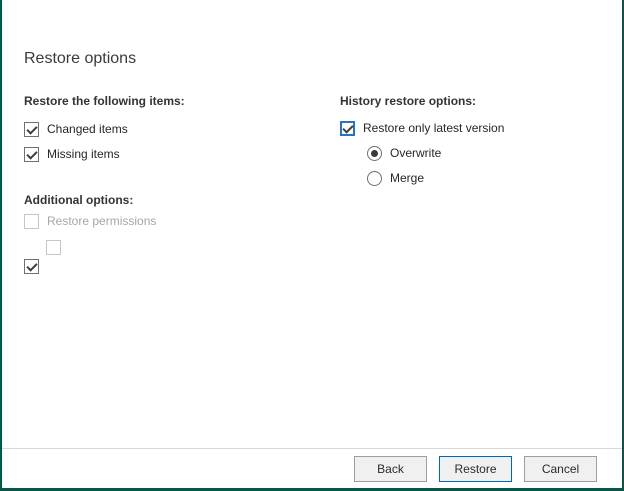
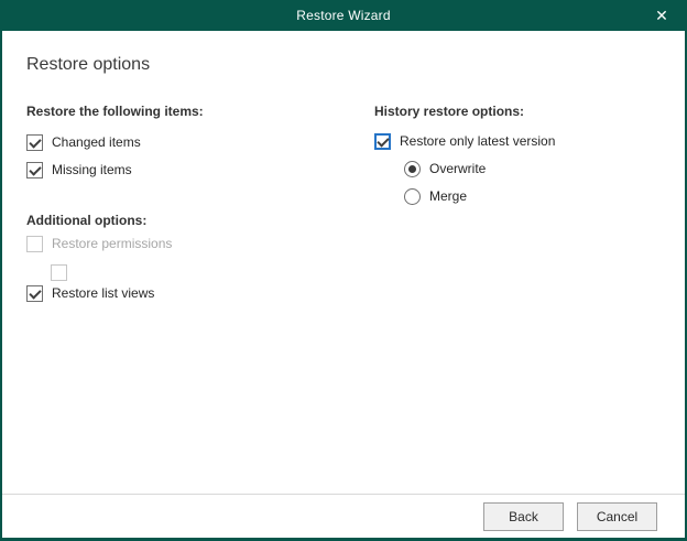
+ Restore Wizard
+ ✕
  Restore options
  Restore the following items:
  Changed items
  Missing items
  Additional options:
  Restore permissions
+ Restore list views
  History restore options:
  Restore only latest version
  Overwrite
  Merge
  Back
- Restore
  Cancel
